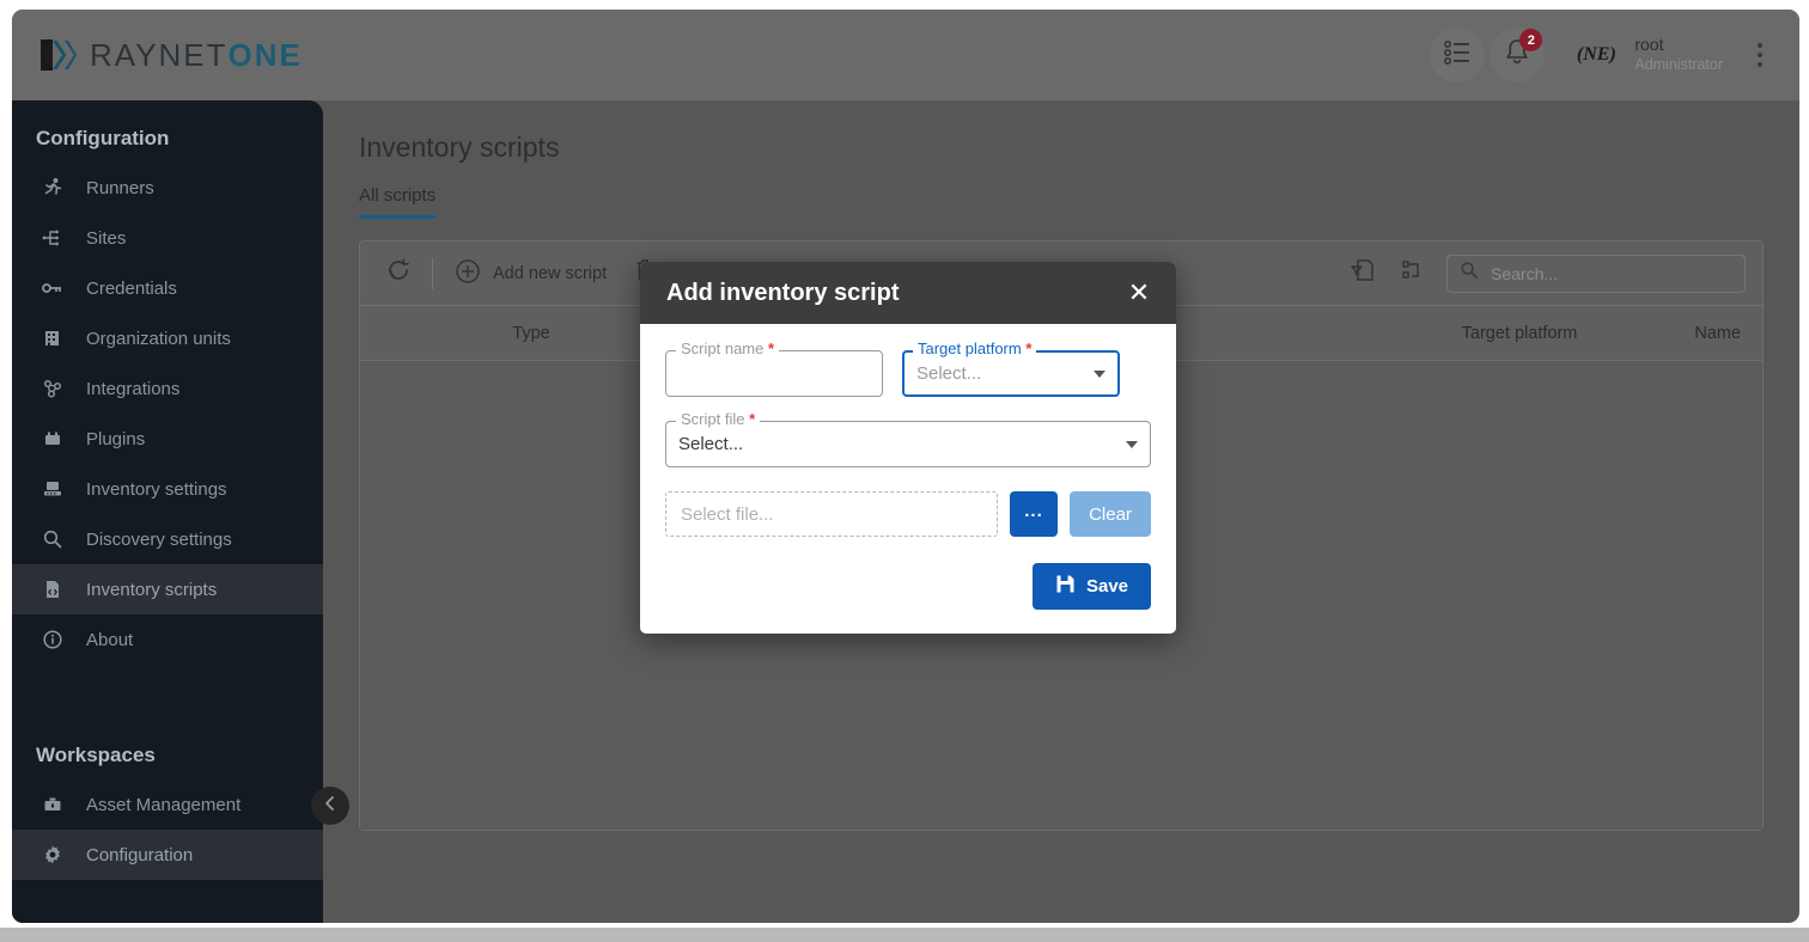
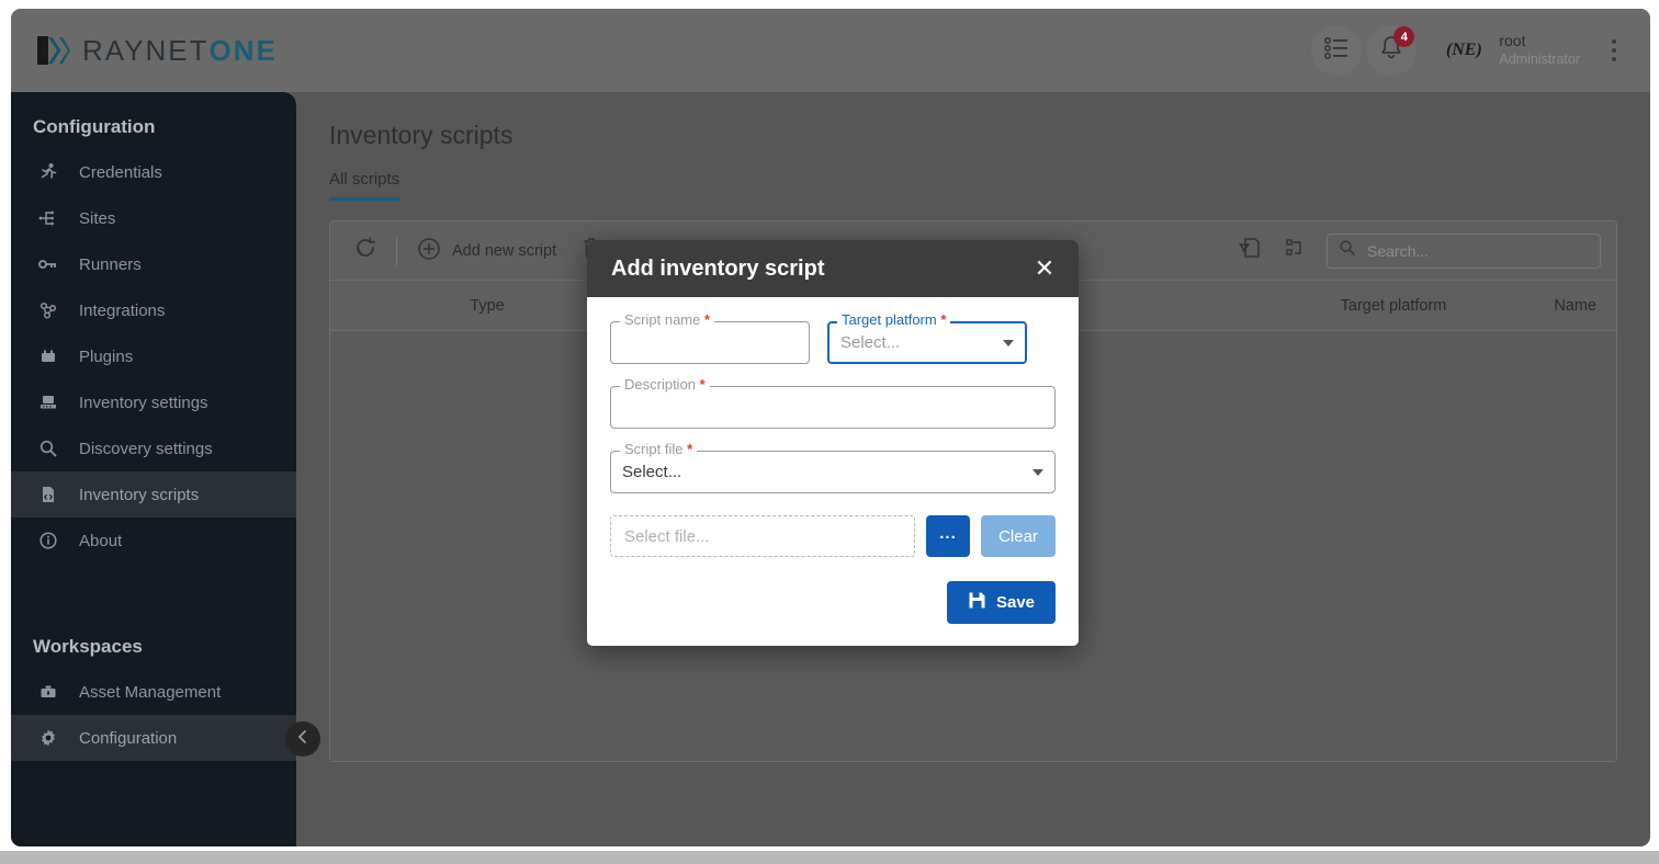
  RAYNETONE
- 2
+ 4
  (NE)
  root
  Administrator
  Configuration
- Runners
+ Credentials
  Sites
- Credentials
+ Runners
- Organization units
  Integrations
  Plugins
  Inventory settings
  Discovery settings
  Inventory scripts
  About
  Workspaces
  Asset Management
  Configuration
  Inventory scripts
  All scripts
  Add new script
  Search...
  Type
  Target platform
  Name
  Add inventory script
  ✕
  Script name *
  Target platform *
  Select...
+ Description *
  Script file *
  Select...
  Select file...
  ...
  Clear
  Save
